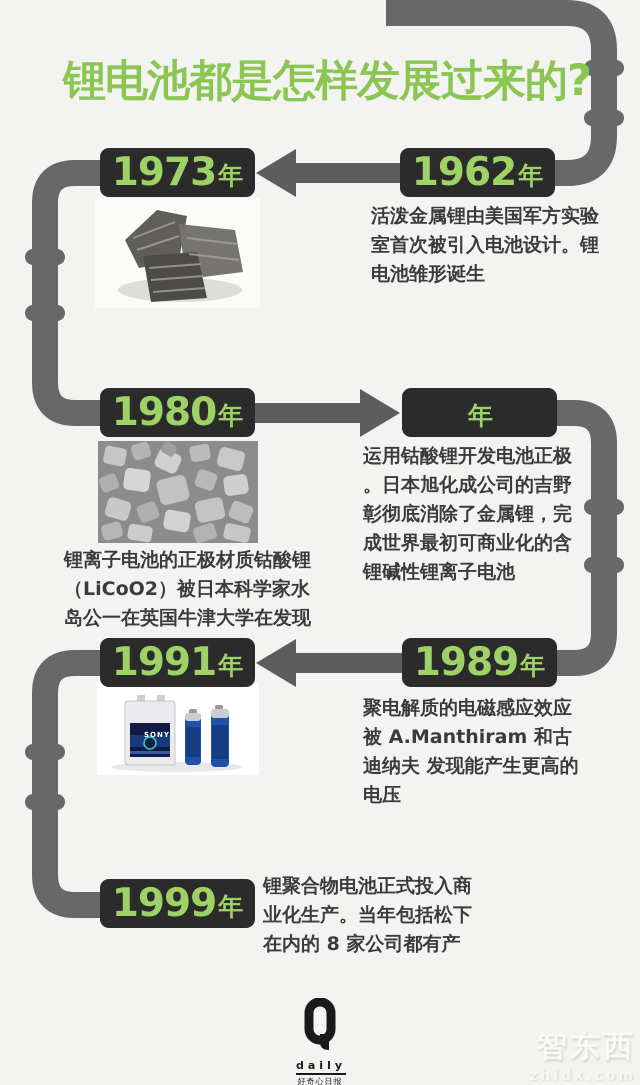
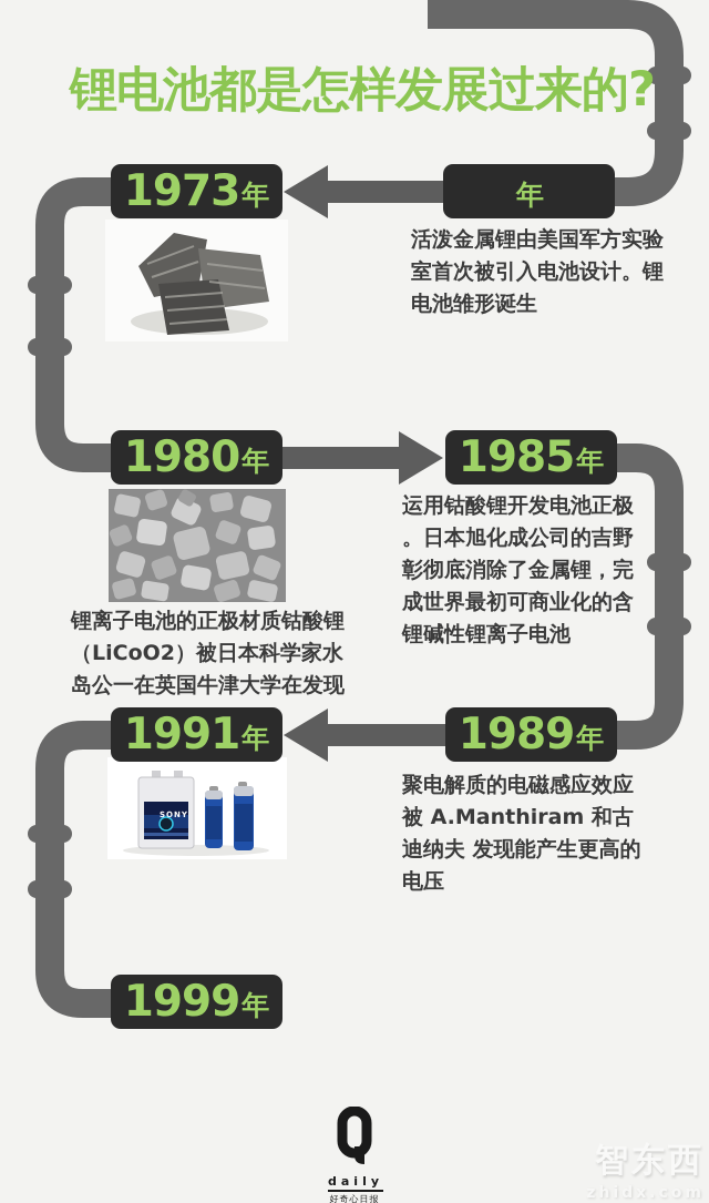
  锂电池都是怎样发展过来的?
- 1962
  年
  活泼金属锂由美国军方实验
  室首次被引入电池设计。锂
  电池雏形诞生
  1973
  年
  1980
  年
  锂离子电池的正极材质钴酸锂
  （LiCoO2）被日本科学家水
  岛公一在英国牛津大学在发现
+ 1985
  年
  运用钴酸锂开发电池正极
  。日本旭化成公司的吉野
  彰彻底消除了金属锂，完
  成世界最初可商业化的含
  锂碱性锂离子电池
  1989
  年
  聚电解质的电磁感应效应
  被 A.Manthiram 和古
  迪纳夫 发现能产生更高的
  电压
  1991
  年
  SONY
  1999
  年
- 锂聚合物电池正式投入商
- 业化生产。当年包括松下
- 在内的 8 家公司都有产
  daily
  好奇心日报
  智东西
  zhidx.com
